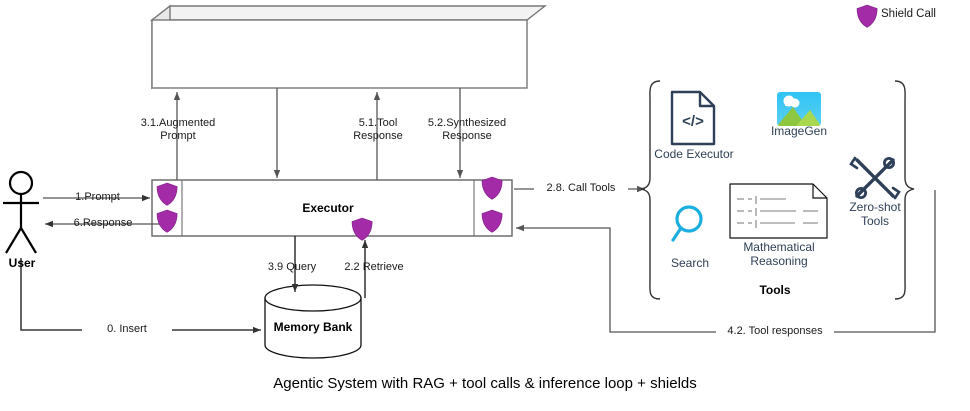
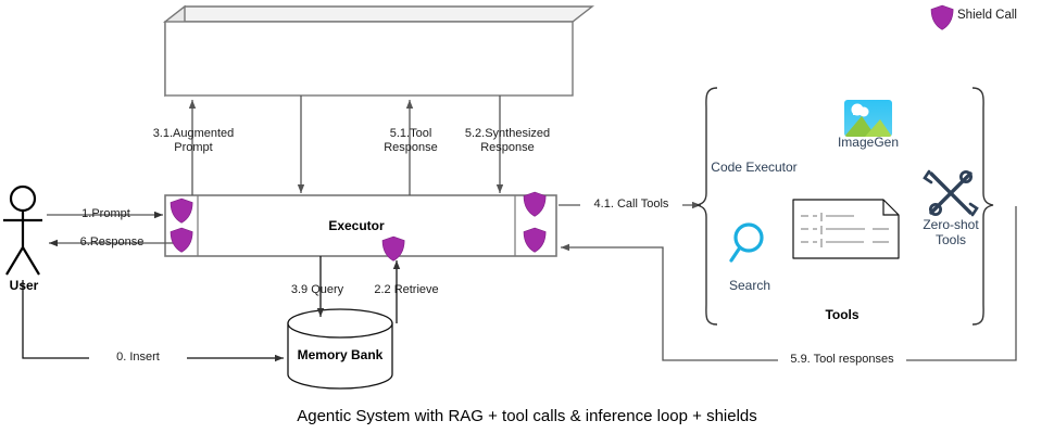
- </>
  Executor
  Memory Bank
  User
  Tools
  3.1.Augmented
  Prompt
  5.1.Tool
  Response
  5.2.Synthesized
  Response
  1.Prompt
  6.Response
  3.9 Query
  2.2 Retrieve
  0. Insert
- 2.8. Call Tools
+ 4.1. Call Tools
- 4.2. Tool responses
+ 5.9. Tool responses
  Code Executor
  ImageGen
  Search
- Mathematical
- Reasoning
  Zero-shot
  Tools
  Shield Call
  Agentic System with RAG + tool calls & inference loop + shields
